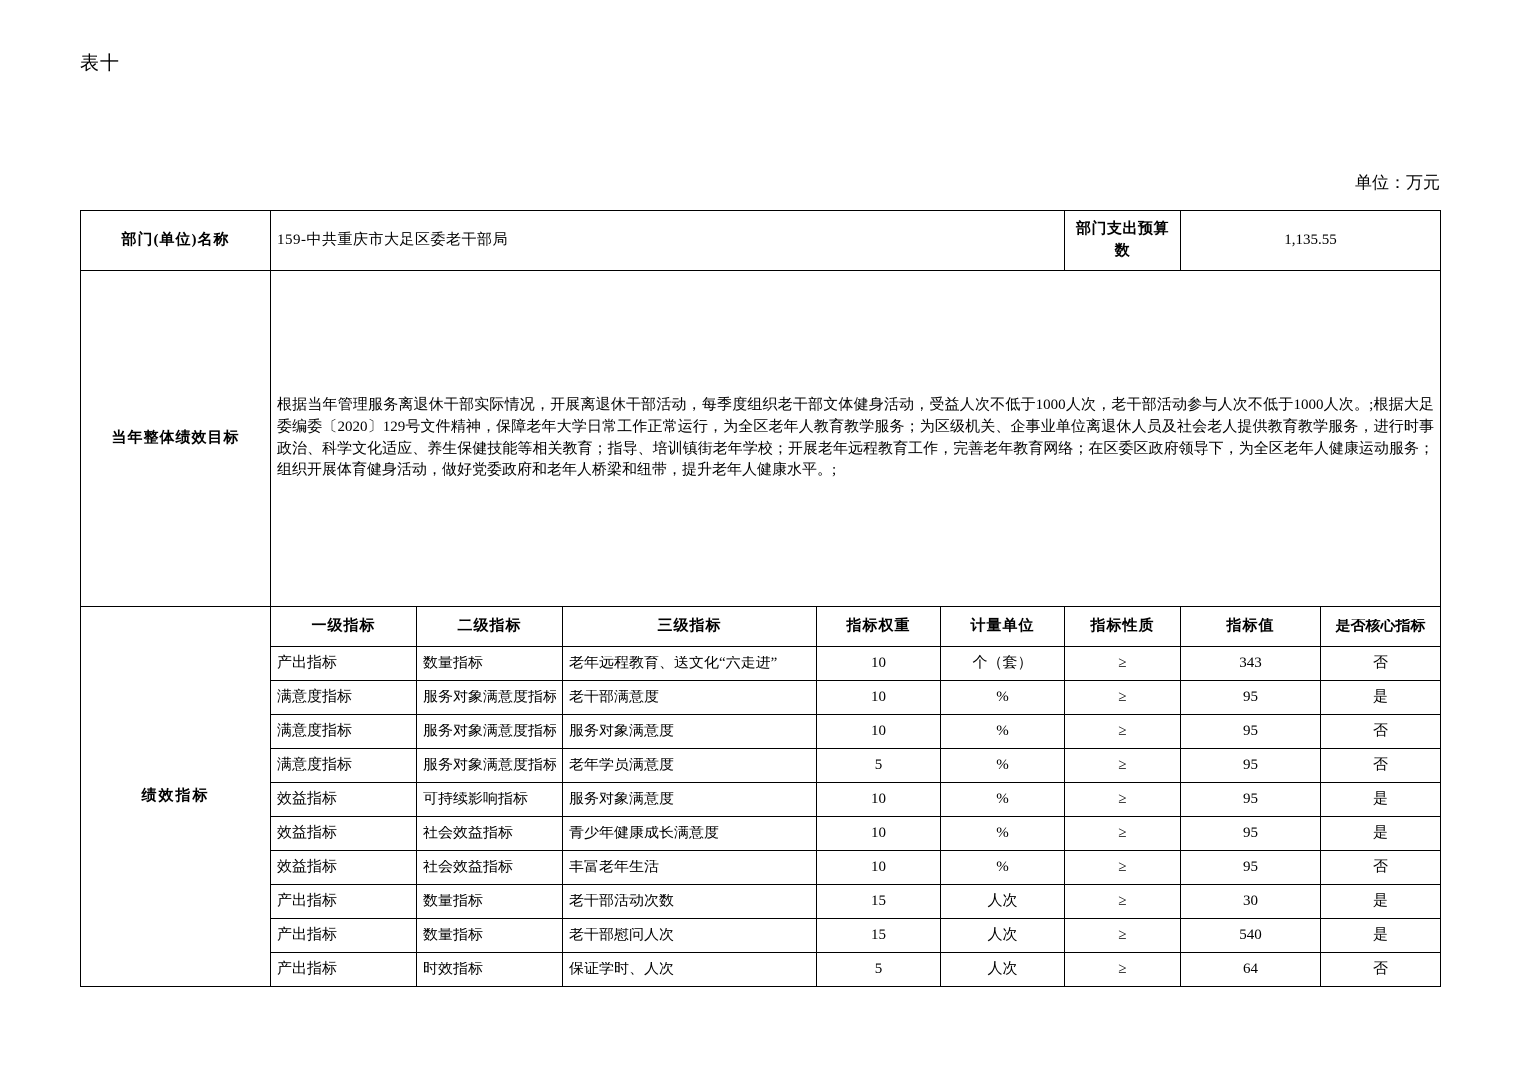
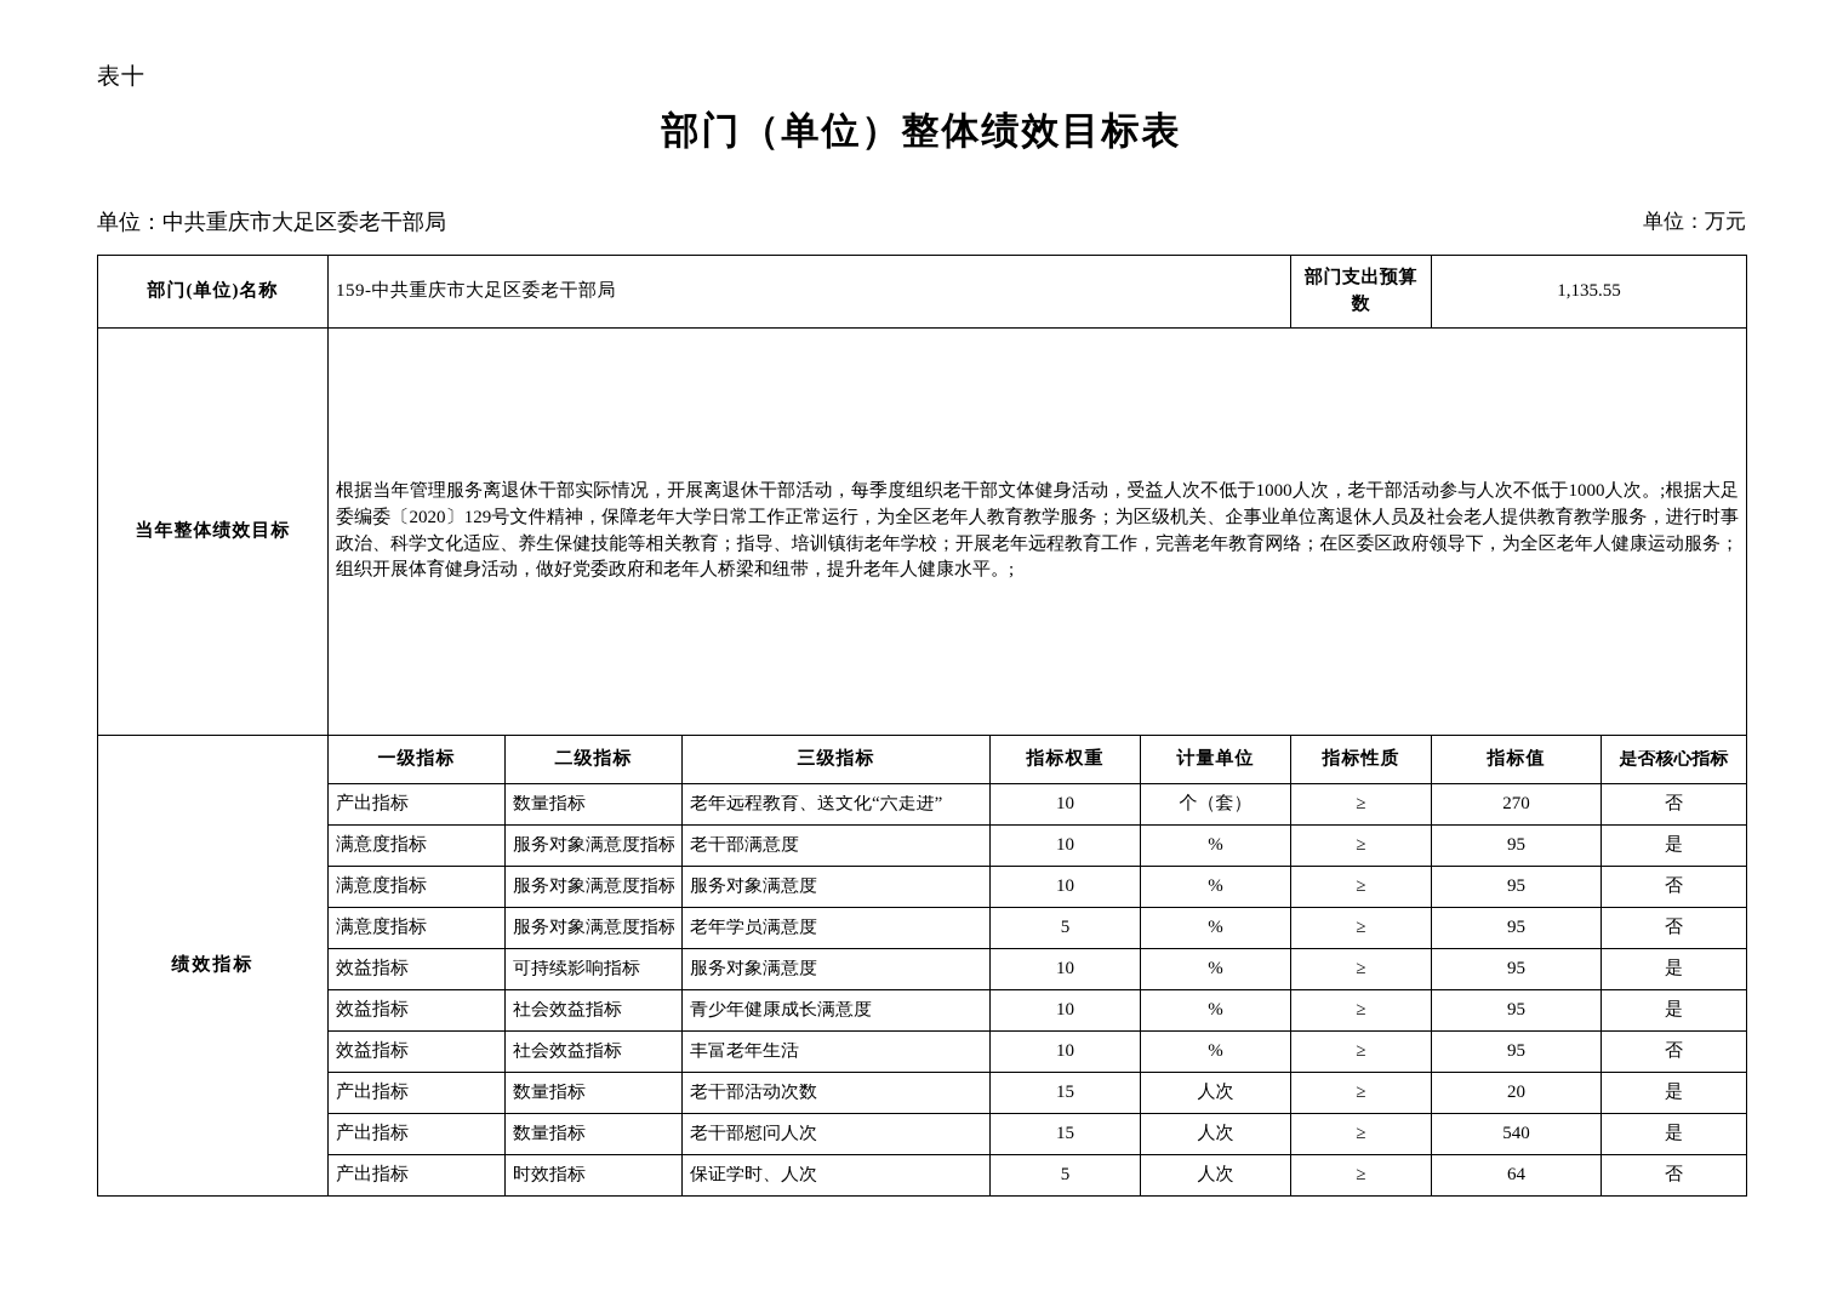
  表十
+ 部门（单位）整体绩效目标表
+ 单位：中共重庆市大足区委老干部局
  单位：万元
  部门(单位)名称	159-中共重庆市大足区委老干部局	部门支出预算数	1,135.55
  当年整体绩效目标	根据当年管理服务离退休干部实际情况，开展离退休干部活动，每季度组织老干部文体健身活动，受益人次不低于1000人次，老干部活动参与人次不低于1000人次。;根据大足委编委〔2020〕129号文件精神，保障老年大学日常工作正常运行，为全区老年人教育教学服务；为区级机关、企事业单位离退休人员及社会老人提供教育教学服务，进行时事政治、科学文化适应、养生保健技能等相关教育；指导、培训镇街老年学校；开展老年远程教育工作，完善老年教育网络；在区委区政府领导下，为全区老年人健康运动服务；组织开展体育健身活动，做好党委政府和老年人桥梁和纽带，提升老年人健康水平。;
  绩效指标	一级指标	二级指标	三级指标	指标权重	计量单位	指标性质	指标值	是否核心指标
- 产出指标	数量指标	老年远程教育、送文化“六走进”	10	个（套）	≥	343	否
+ 产出指标	数量指标	老年远程教育、送文化“六走进”	10	个（套）	≥	270	否
  满意度指标	服务对象满意度指标	老干部满意度	10	%	≥	95	是
  满意度指标	服务对象满意度指标	服务对象满意度	10	%	≥	95	否
  满意度指标	服务对象满意度指标	老年学员满意度	5	%	≥	95	否
  效益指标	可持续影响指标	服务对象满意度	10	%	≥	95	是
  效益指标	社会效益指标	青少年健康成长满意度	10	%	≥	95	是
  效益指标	社会效益指标	丰富老年生活	10	%	≥	95	否
- 产出指标	数量指标	老干部活动次数	15	人次	≥	30	是
+ 产出指标	数量指标	老干部活动次数	15	人次	≥	20	是
  产出指标	数量指标	老干部慰问人次	15	人次	≥	540	是
  产出指标	时效指标	保证学时、人次	5	人次	≥	64	否
